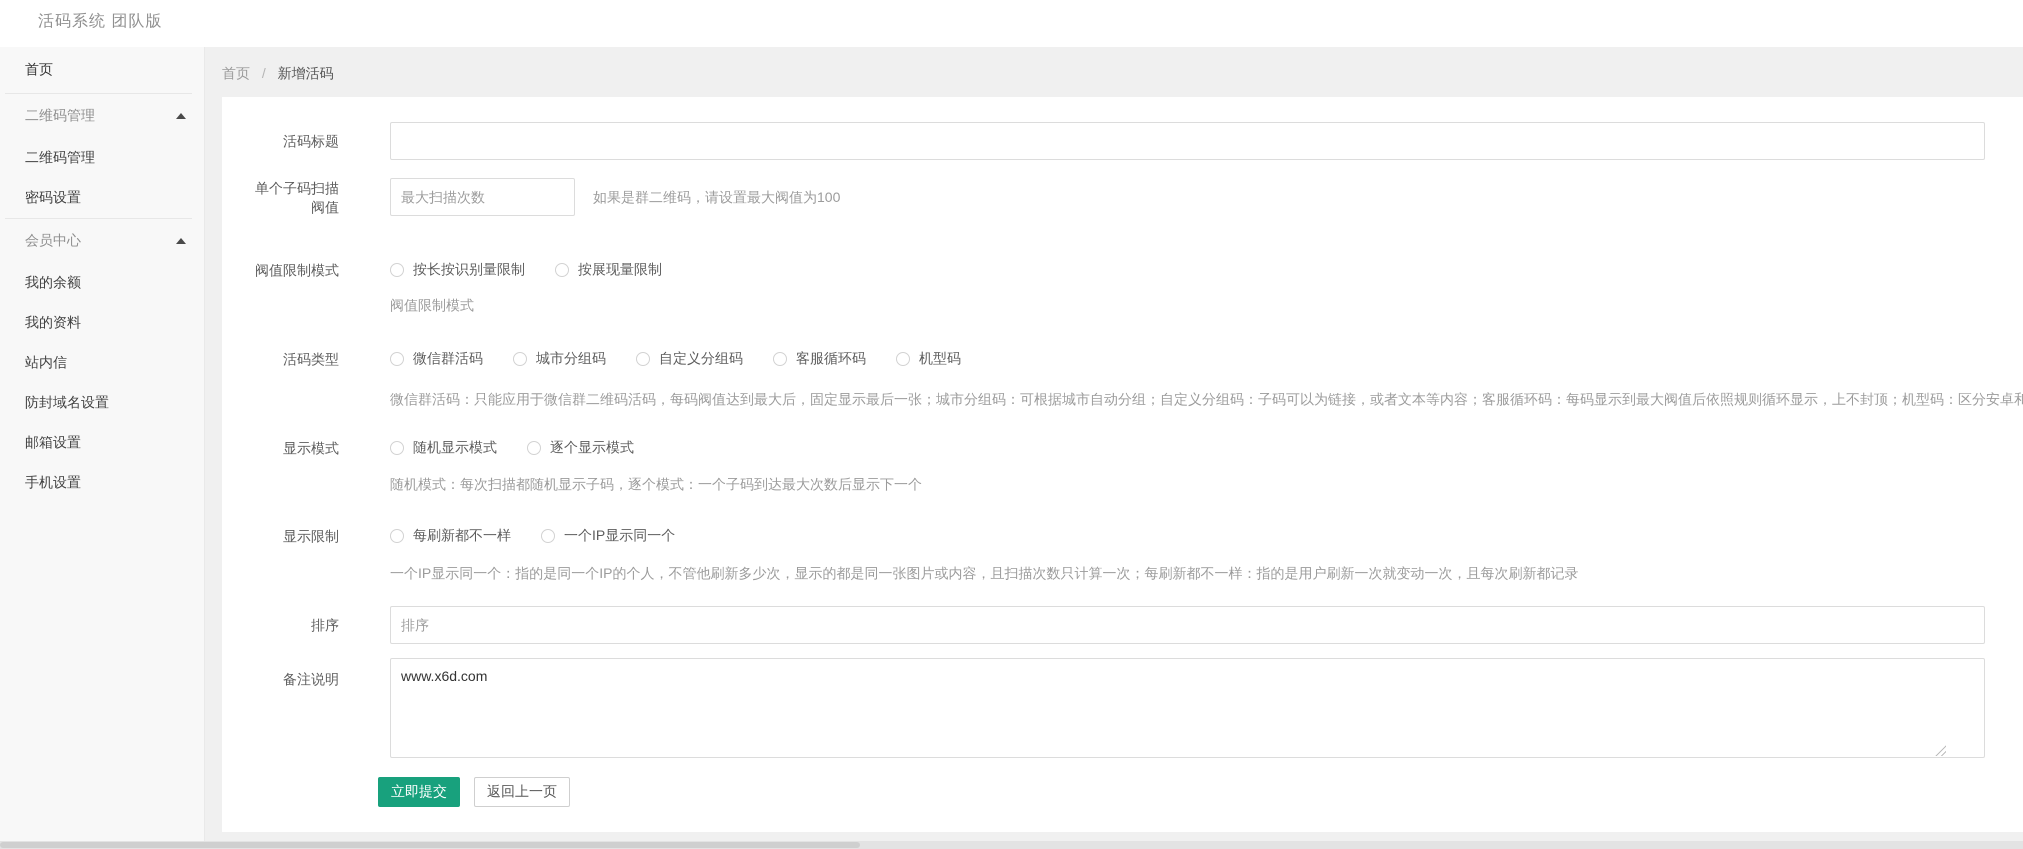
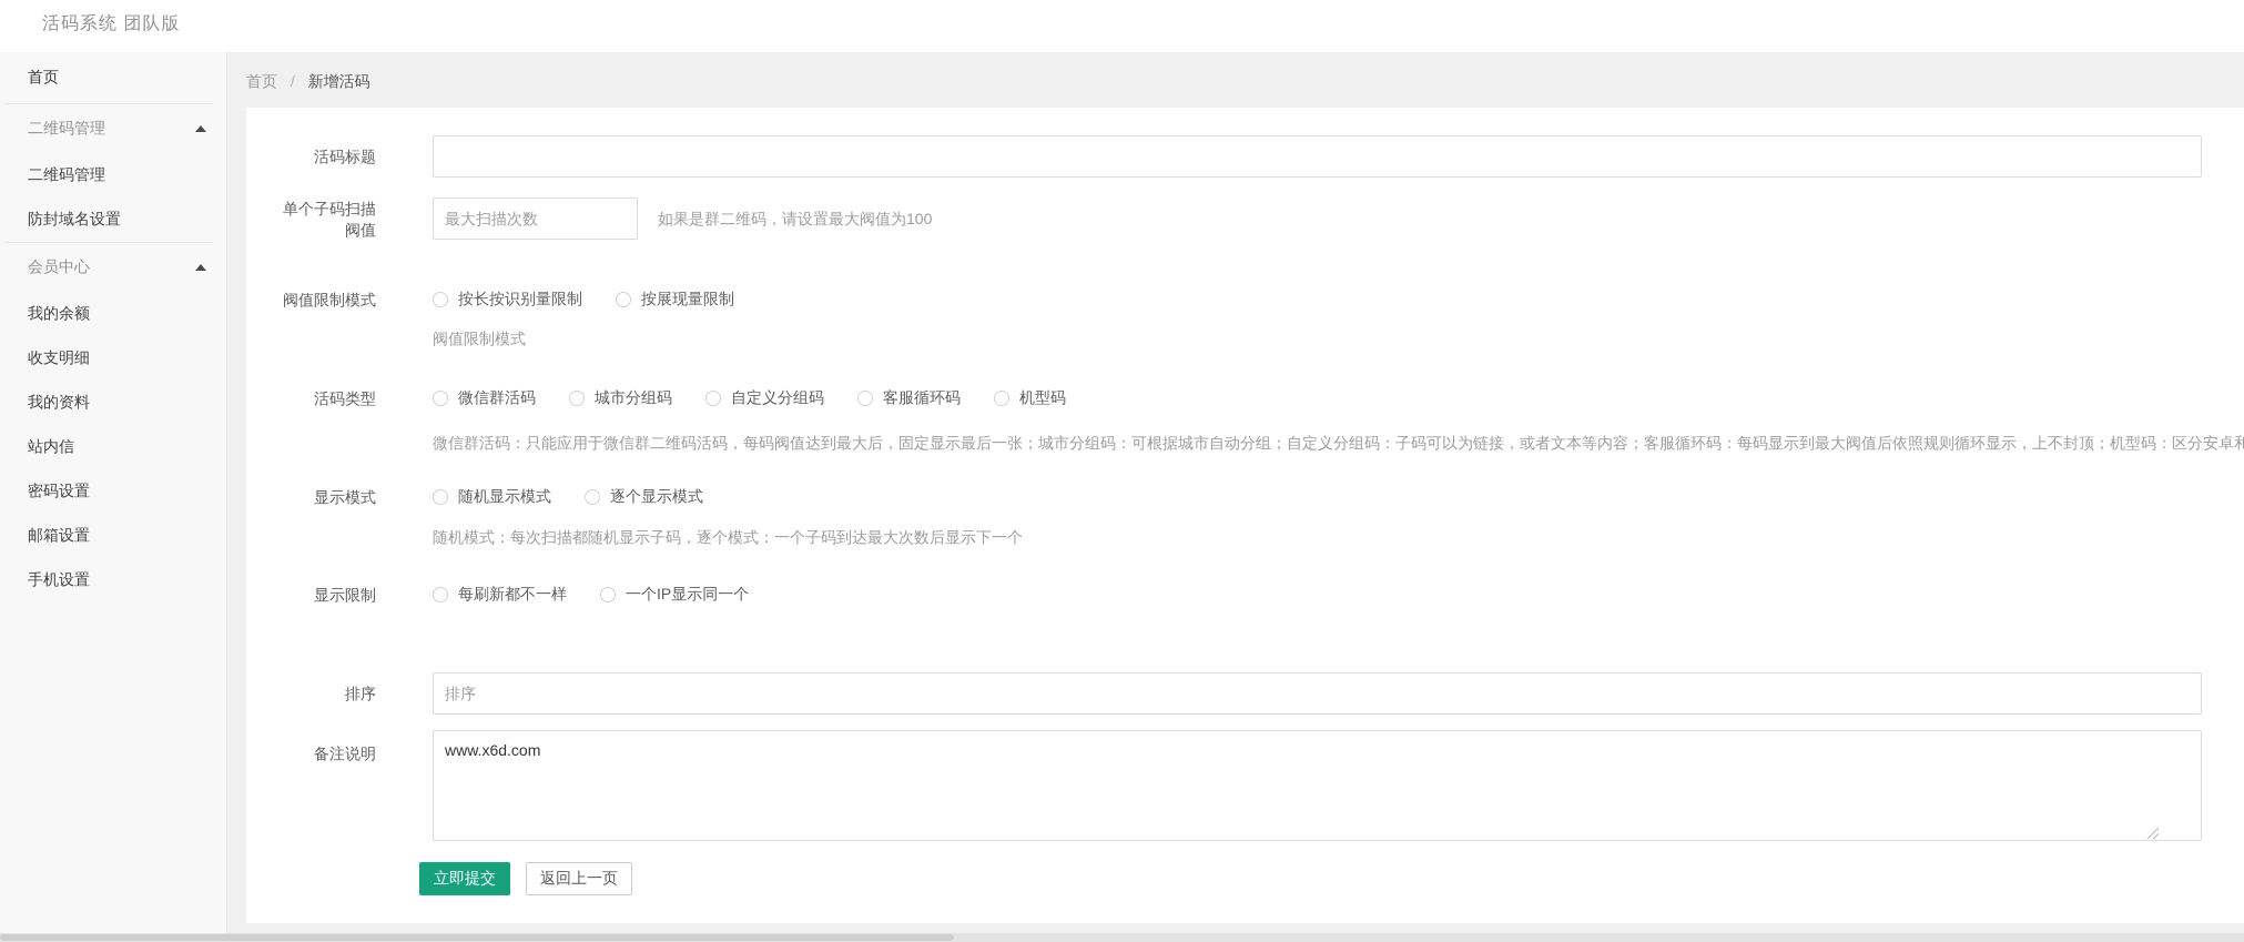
  活码系统 团队版
  首页
  二维码管理
  二维码管理
- 密码设置
+ 防封域名设置
  会员中心
  我的余额
+ 收支明细
  我的资料
  站内信
- 防封域名设置
+ 密码设置
  邮箱设置
  手机设置
  首页 / 新增活码
  活码标题
  单个子码扫描阀值
  最大扫描次数
  如果是群二维码，请设置最大阀值为100
  阀值限制模式
  按长按识别量限制
  按展现量限制
  阀值限制模式
  活码类型
  微信群活码
  城市分组码
  自定义分组码
  客服循环码
  机型码
  微信群活码：只能应用于微信群二维码活码，每码阀值达到最大后，固定显示最后一张；城市分组码：可根据城市自动分组；自定义分组码：子码可以为链接，或者文本等内容；客服循环码：每码显示到最大阀值后依照规则循环显示，上不封顶；机型码：区分安卓和
  显示模式
  随机显示模式
  逐个显示模式
  随机模式：每次扫描都随机显示子码，逐个模式：一个子码到达最大次数后显示下一个
  显示限制
  每刷新都不一样
  一个IP显示同一个
- 一个IP显示同一个：指的是同一个IP的个人，不管他刷新多少次，显示的都是同一张图片或内容，且扫描次数只计算一次；每刷新都不一样：指的是用户刷新一次就变动一次，且每次刷新都记录
  排序
  排序
  备注说明
  www.x6d.com
  立即提交
  返回上一页
